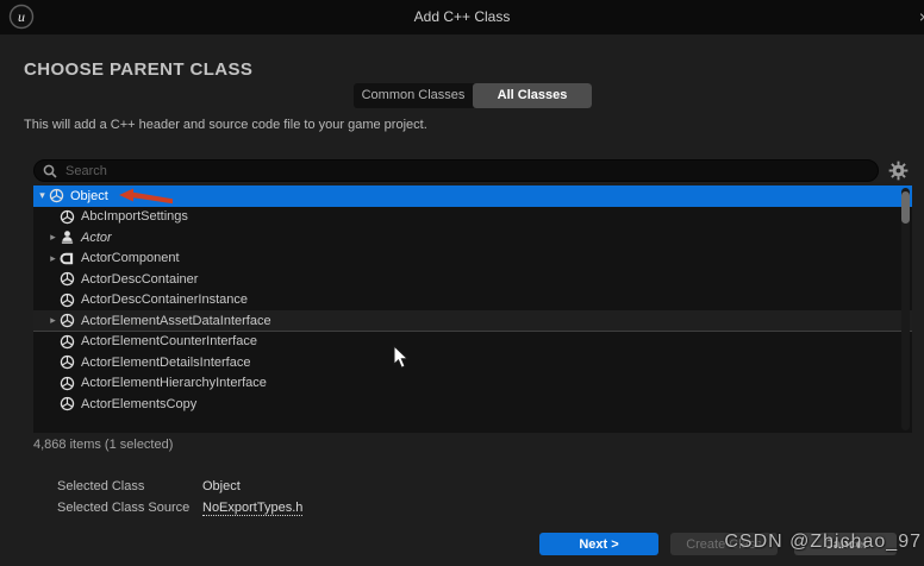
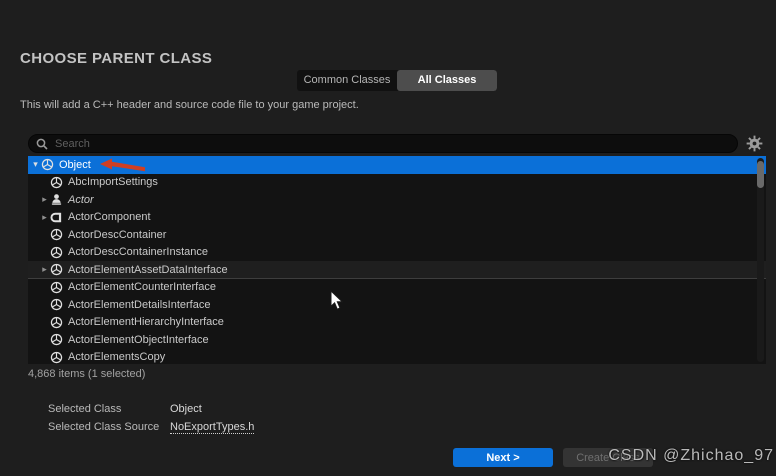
- u
- Add C++ Class
  CHOOSE PARENT CLASS
  Common Classes
  All Classes
  This will add a C++ header and source code file to your game project.
  Search
  ▾
  Object
  AbcImportSettings
  ▸
  Actor
  ▸
  ActorComponent
  ActorDescContainer
  ActorDescContainerInstance
  ▸
  ActorElementAssetDataInterface
  ActorElementCounterInterface
  ActorElementDetailsInterface
  ActorElementHierarchyInterface
+ ActorElementObjectInterface
  ActorElementsCopy
  4,868 items (1 selected)
  Selected Class
  Object
  Selected Class Source
  NoExportTypes.h
  Next >
  Create Class
- Cancel
  CSDN @Zhichao_97
